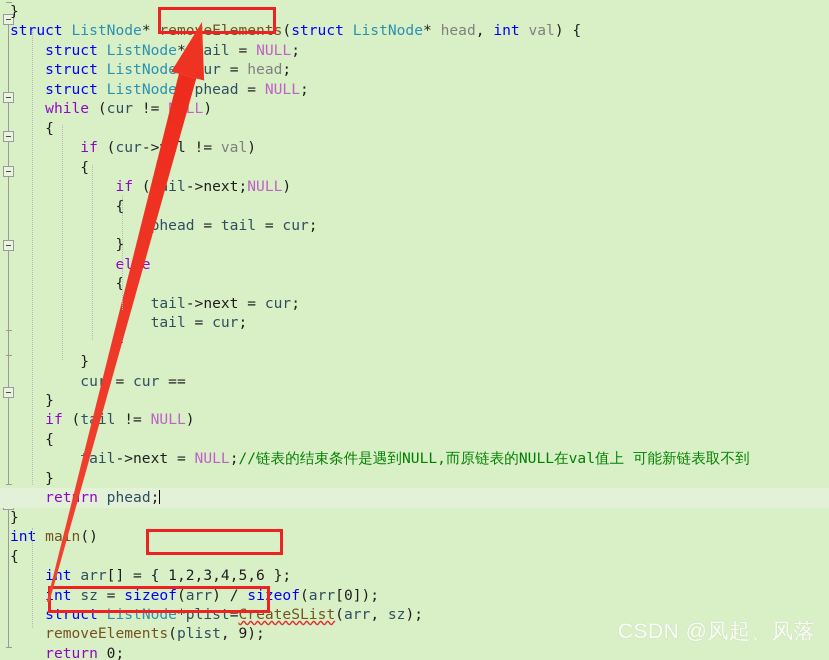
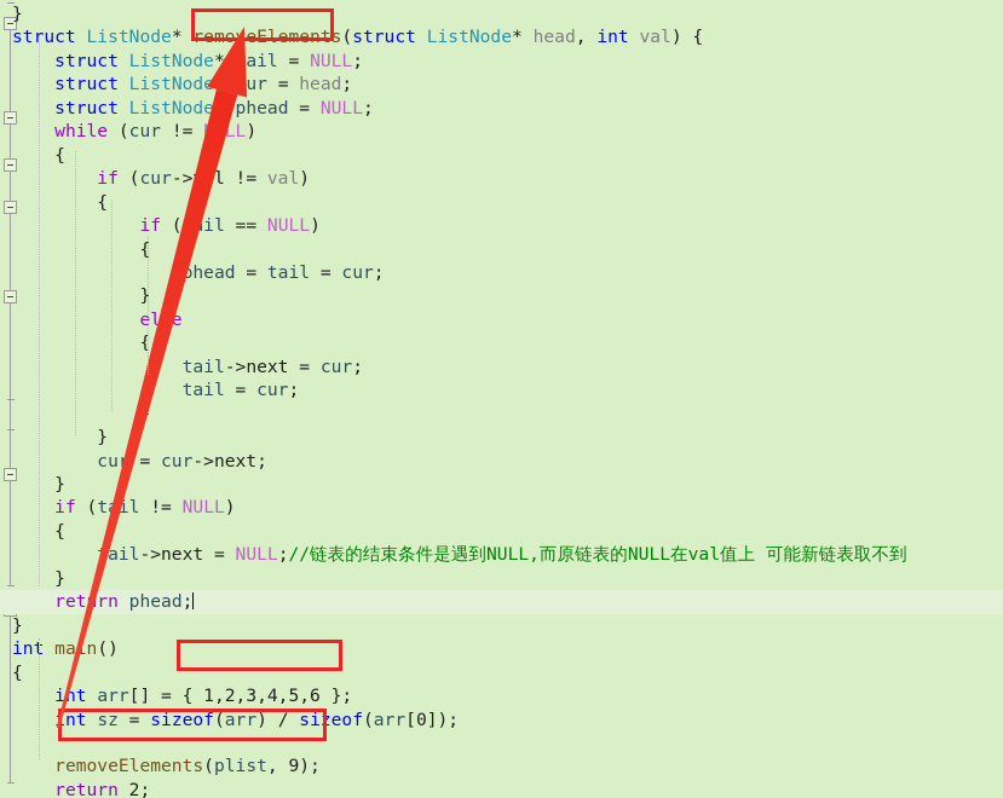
  }
  struct ListNode* remoeElements(struct ListNode* head, int val) {
  struct ListNode* ail = NULL;
  struct ListNod ur = head;
  struct ListNode phead = NULL;
  while (cur != LL)
  {
  if (cur->l != val)
  {
- if ( il->next;NULL)
+ if ( il == NULL)
  {
  head = tail = cur;
  }
  ele
  {
  tail->next = cur;
  tail = cur;
  }
- cu = cur ==
+ cu = cur->next;
  }
  if (til != NULL)
  {
  ail->next = NULL;//链表的结束条件是遇到NULL,而原链表的NULL在val值上 可能新链表取不到
  }
  retrn phead;
  }
  int man()
  {
  int arr[] = { 1,2,3,4,5,6 };
  nt sz = sizeof(arr) / sizeof(arr[0]);
- struct ListNode*plist=CreateSList(arr, sz);
  removeElements(plist, 9);
- return 0;
+ return 2;
- CSDN @风起、风落
